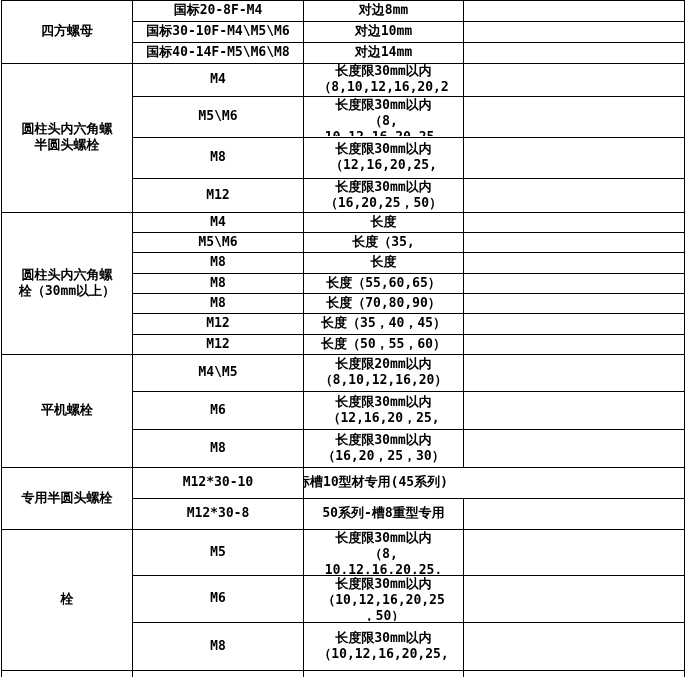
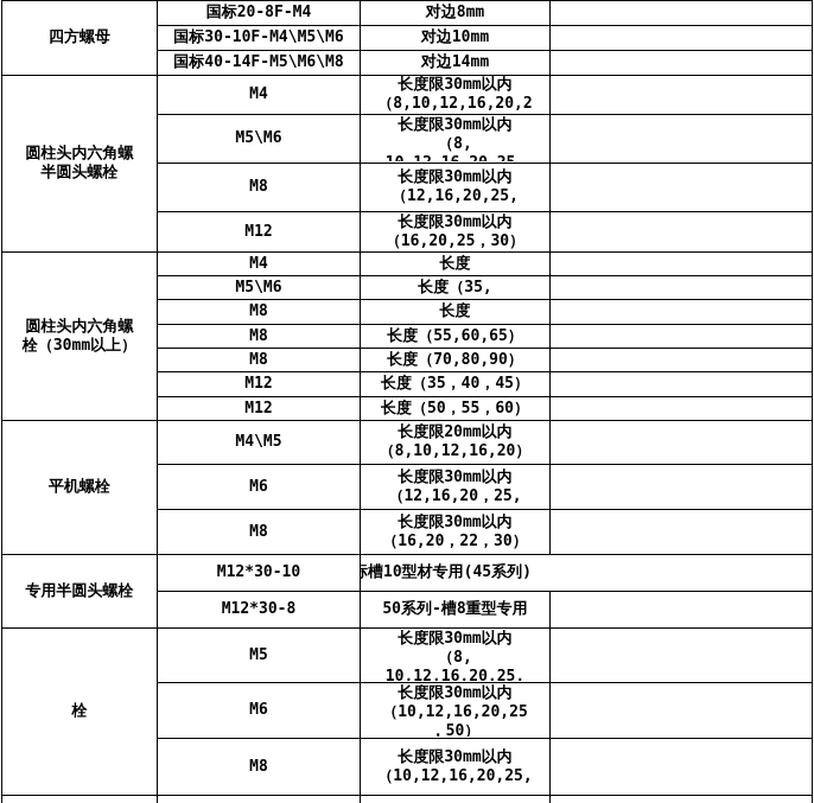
  四方螺母	国标20-8F-M4	对边8mm
  国标30-10F-M4\M5\M6	对边10mm
  国标40-14F-M5\M6\M8	对边14mm
  圆柱头内六角螺半圆头螺栓	M4	长度限30mm以内（8,10,12,16,20,2
  M8	长度限30mm以内（12,16,20,25,
- M12	长度限30mm以内（16,20,25，50）
+ M12	长度限30mm以内（16,20,25，30）
  圆柱头内六角螺栓（30mm以上）	M4	长度
  M5\M6	长度（35,
  M8	长度
  M8	长度（55,60,65）
  M8	长度（70,80,90）
  M12	长度（35，40，45）
  M12	长度（50，55，60）
  平机螺栓	M4\M5	长度限20mm以内（8,10,12,16,20）
  M6	长度限30mm以内（12,16,20，25,
- M8	长度限30mm以内（16,20，25，30）
+ M8	长度限30mm以内（16,20，22，30）
  专用半圆头螺栓	M12*30-10	槽10型材专用(45系列)
  M12*30-8	50系列-槽8重型专用
  栓	M5	长度限30mm以内（8,10,12,16,20,25,
  M6	长度限30mm以内（10,12,16,20,25，50）
  M8	长度限30mm以内（10,12,16,20,25,
